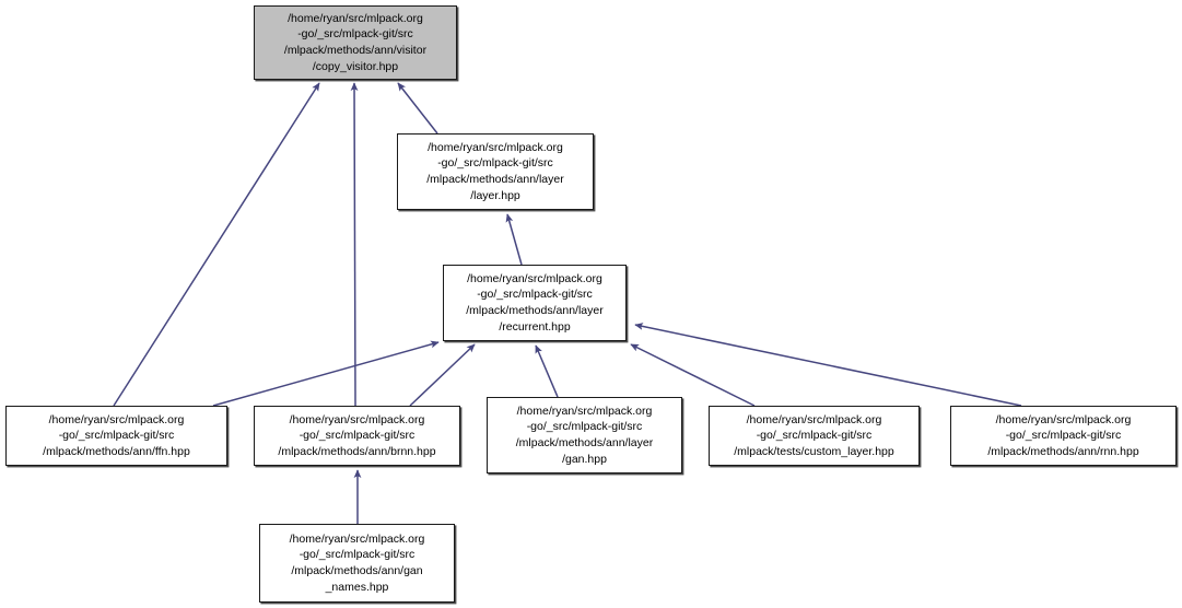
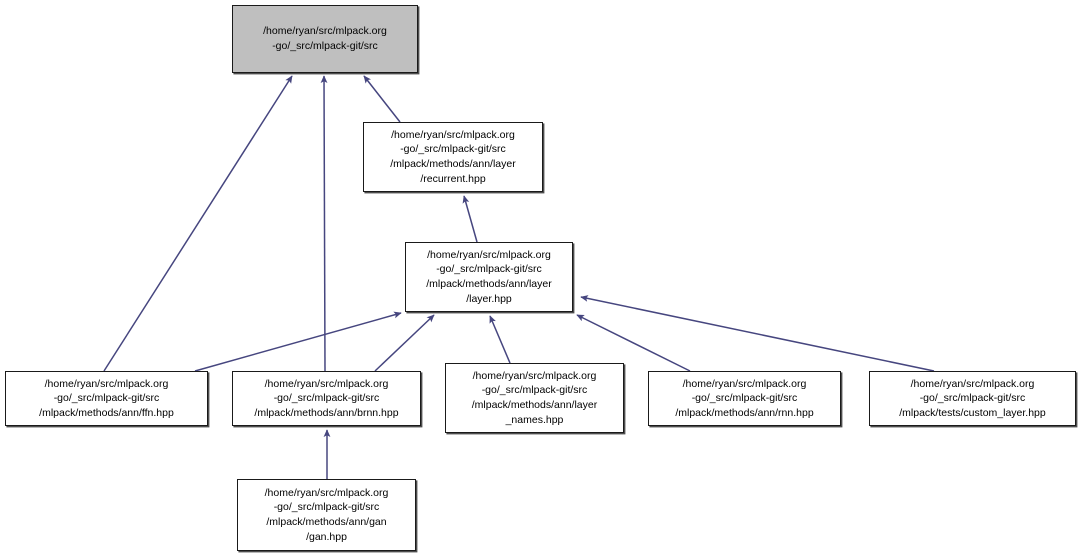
  /home/ryan/src/mlpack.org
  -go/_src/mlpack-git/src
- /mlpack/methods/ann/visitor
- /copy_visitor.hpp
  /home/ryan/src/mlpack.org
  -go/_src/mlpack-git/src
  /mlpack/methods/ann/layer
- /layer.hpp
+ /recurrent.hpp
  /home/ryan/src/mlpack.org
  -go/_src/mlpack-git/src
  /mlpack/methods/ann/layer
- /recurrent.hpp
+ /layer.hpp
  /home/ryan/src/mlpack.org
  -go/_src/mlpack-git/src
  /mlpack/methods/ann/ffn.hpp
  /home/ryan/src/mlpack.org
  -go/_src/mlpack-git/src
  /mlpack/methods/ann/brnn.hpp
  /home/ryan/src/mlpack.org
  -go/_src/mlpack-git/src
  /mlpack/methods/ann/layer
- /gan.hpp
+ _names.hpp
  /home/ryan/src/mlpack.org
  -go/_src/mlpack-git/src
- /mlpack/tests/custom_layer.hpp
+ /mlpack/methods/ann/rnn.hpp
  /home/ryan/src/mlpack.org
  -go/_src/mlpack-git/src
- /mlpack/methods/ann/rnn.hpp
+ /mlpack/tests/custom_layer.hpp
  /home/ryan/src/mlpack.org
  -go/_src/mlpack-git/src
  /mlpack/methods/ann/gan
- _names.hpp
+ /gan.hpp
